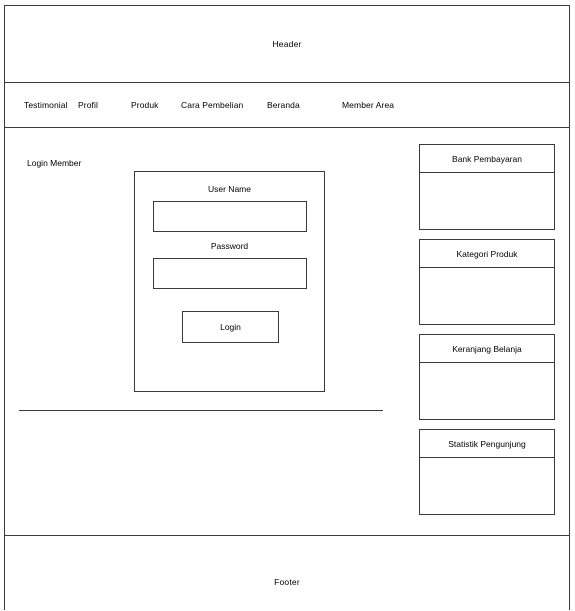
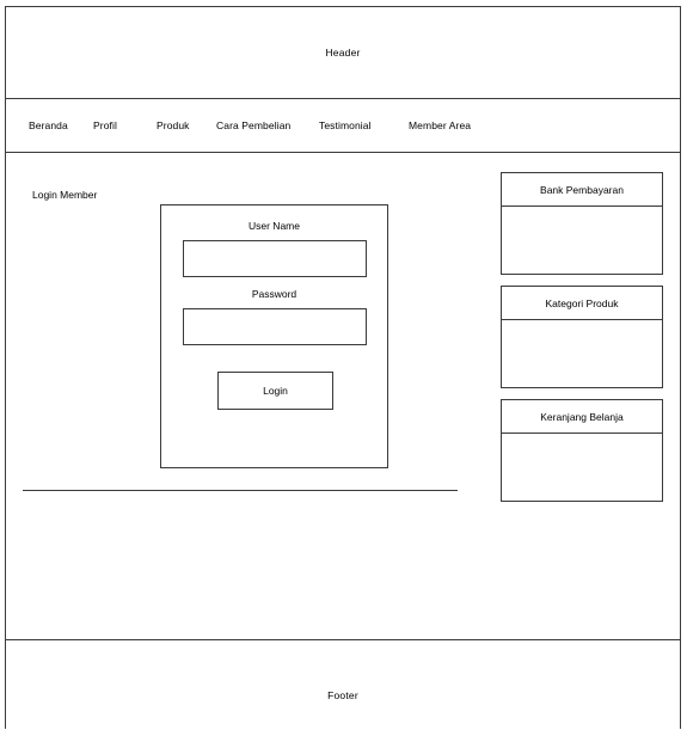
  Header
- Testimonial
+ Beranda
  Profil
  Produk
  Cara Pembelian
- Beranda
+ Testimonial
  Member Area
  Login Member
  User Name
  Password
  Login
  Bank Pembayaran
  Kategori Produk
  Keranjang Belanja
- Statistik Pengunjung
  Footer
